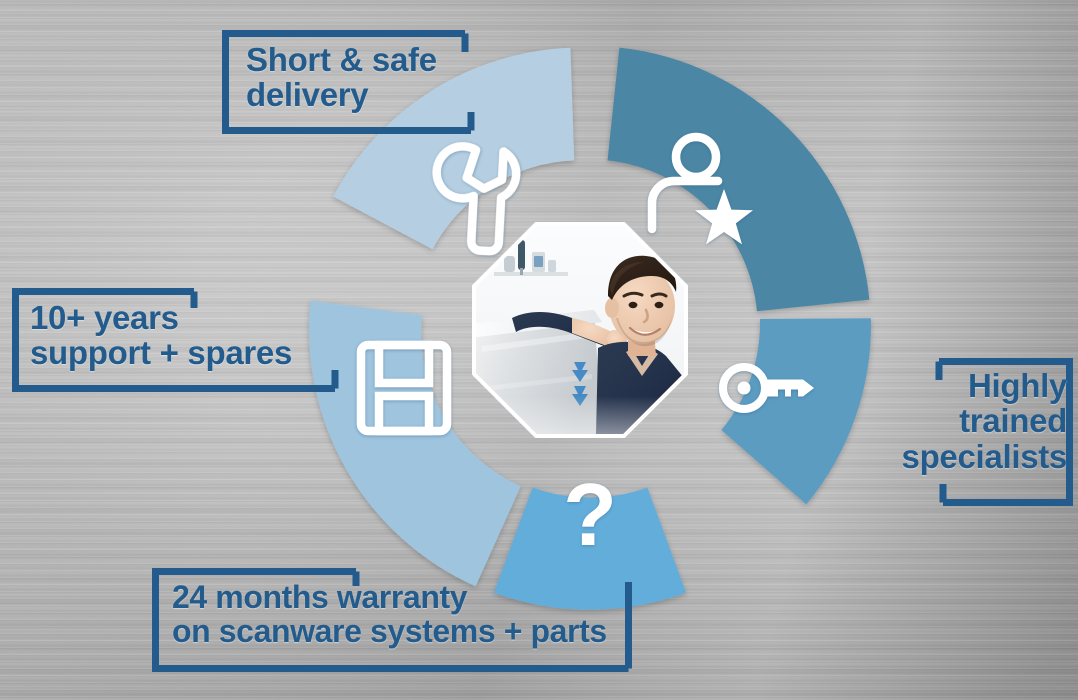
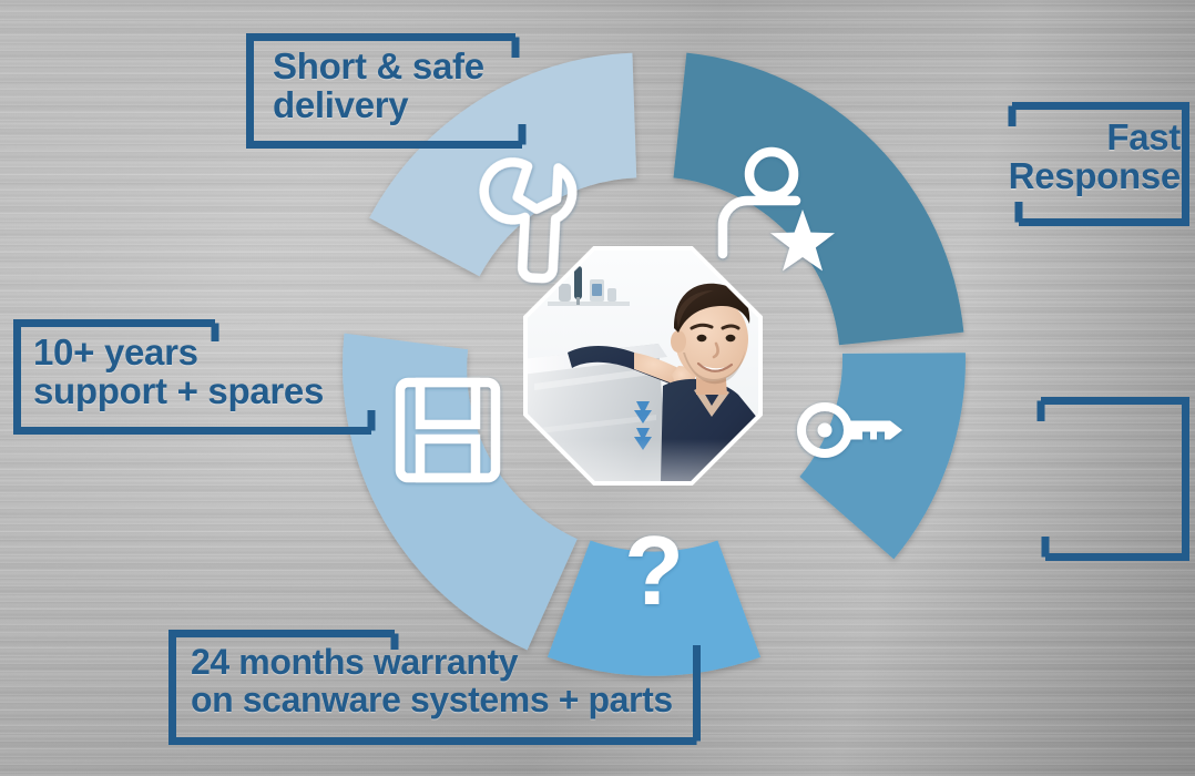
  ?
  Short & safe
  delivery
+ Fast
+ Response
  10+ years
  support + spares
- Highly
- trained
- specialists
  24 months warranty
  on scanware systems + parts
